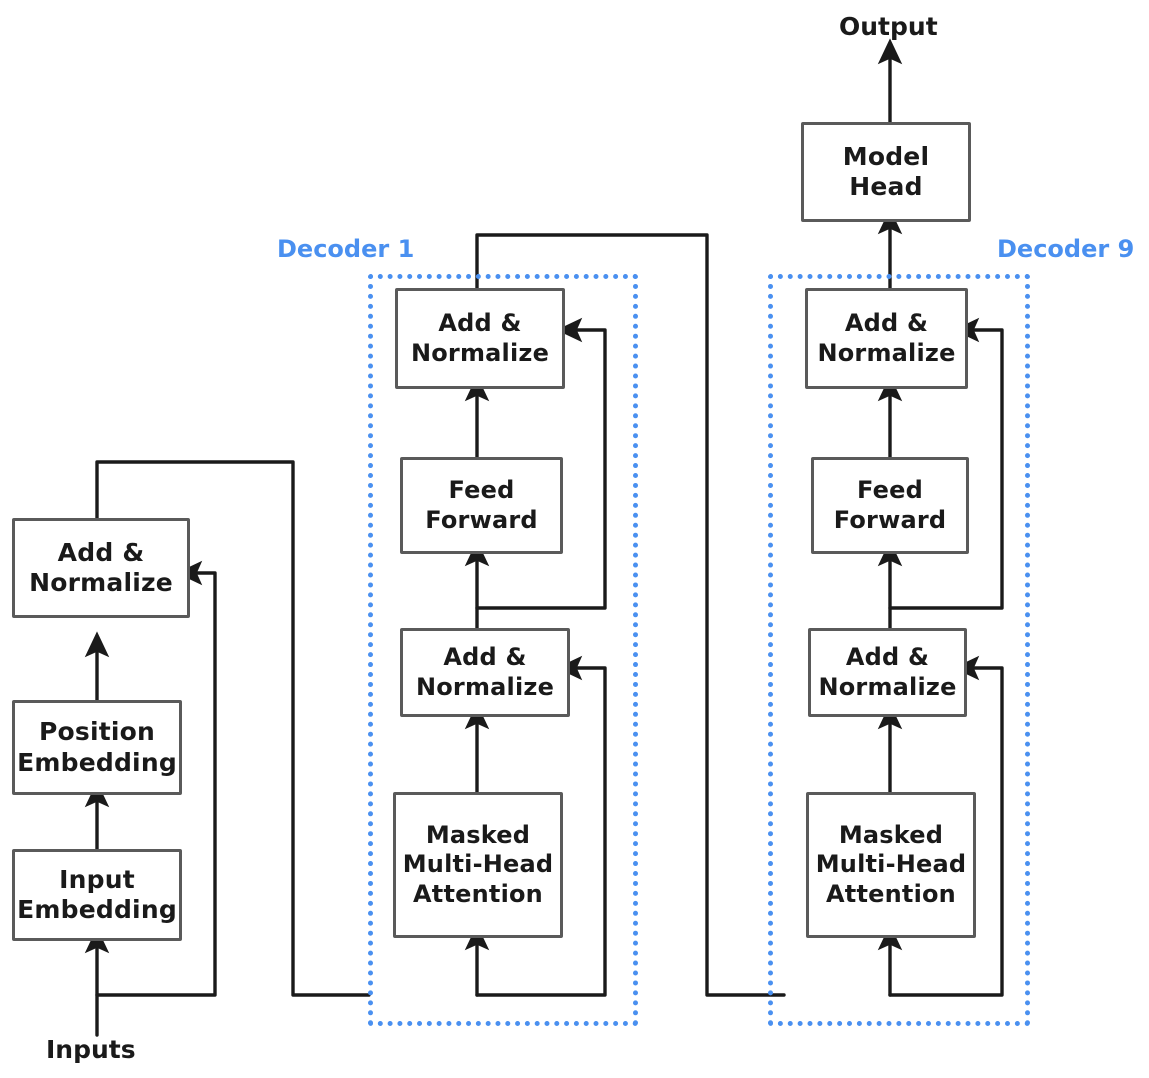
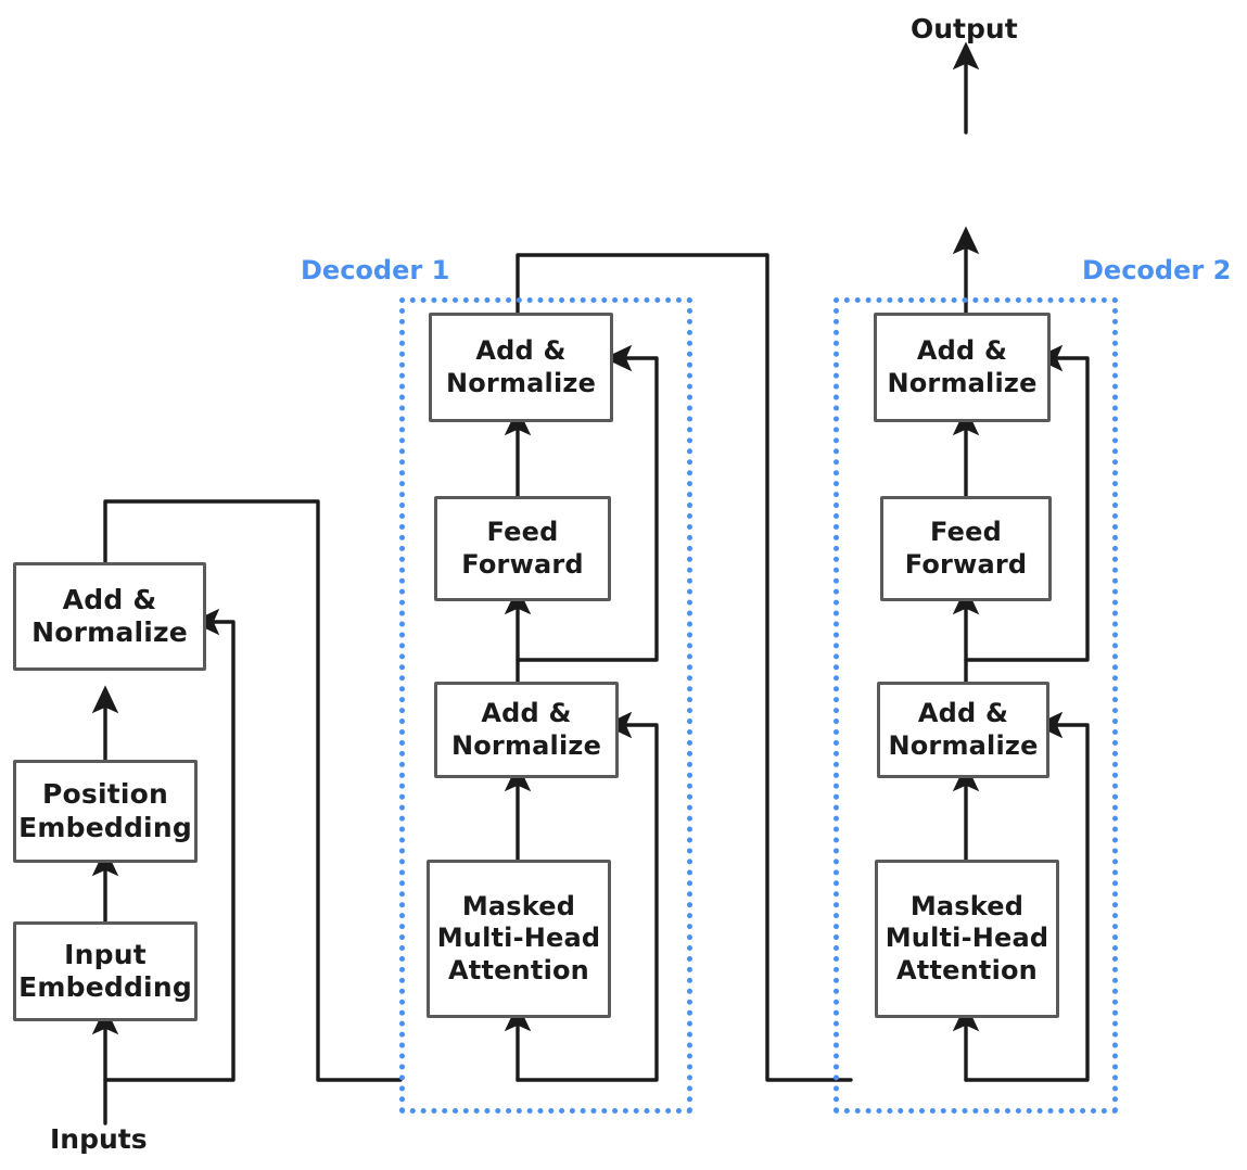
  Decoder 1
- Decoder 9
+ Decoder 2
  Inputs
  Input
  Embedding
  Position
  Embedding
  Add &
  Normalize
  Masked
  Multi-Head
  Attention
  Add &
  Normalize
  Feed
  Forward
  Add &
  Normalize
  Masked
  Multi-Head
  Attention
  Add &
  Normalize
  Feed
  Forward
  Add &
  Normalize
- Model
- Head
  Output
